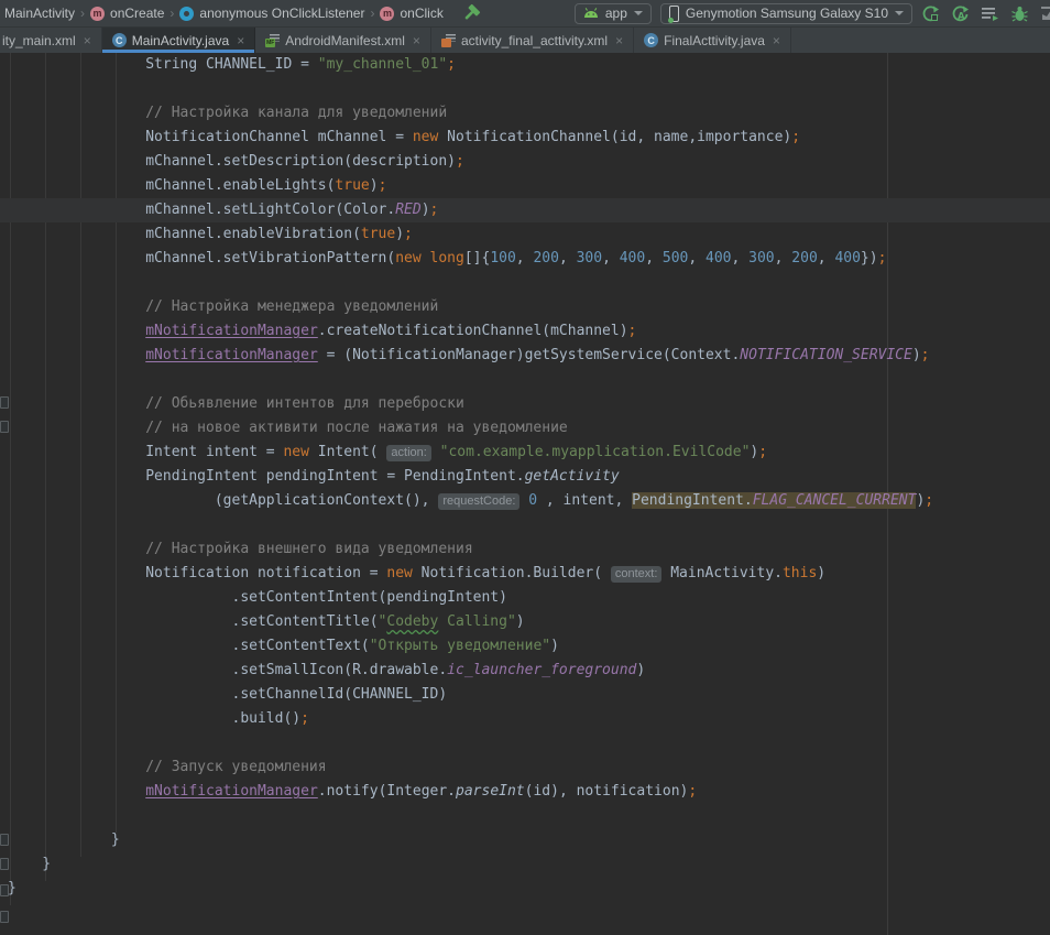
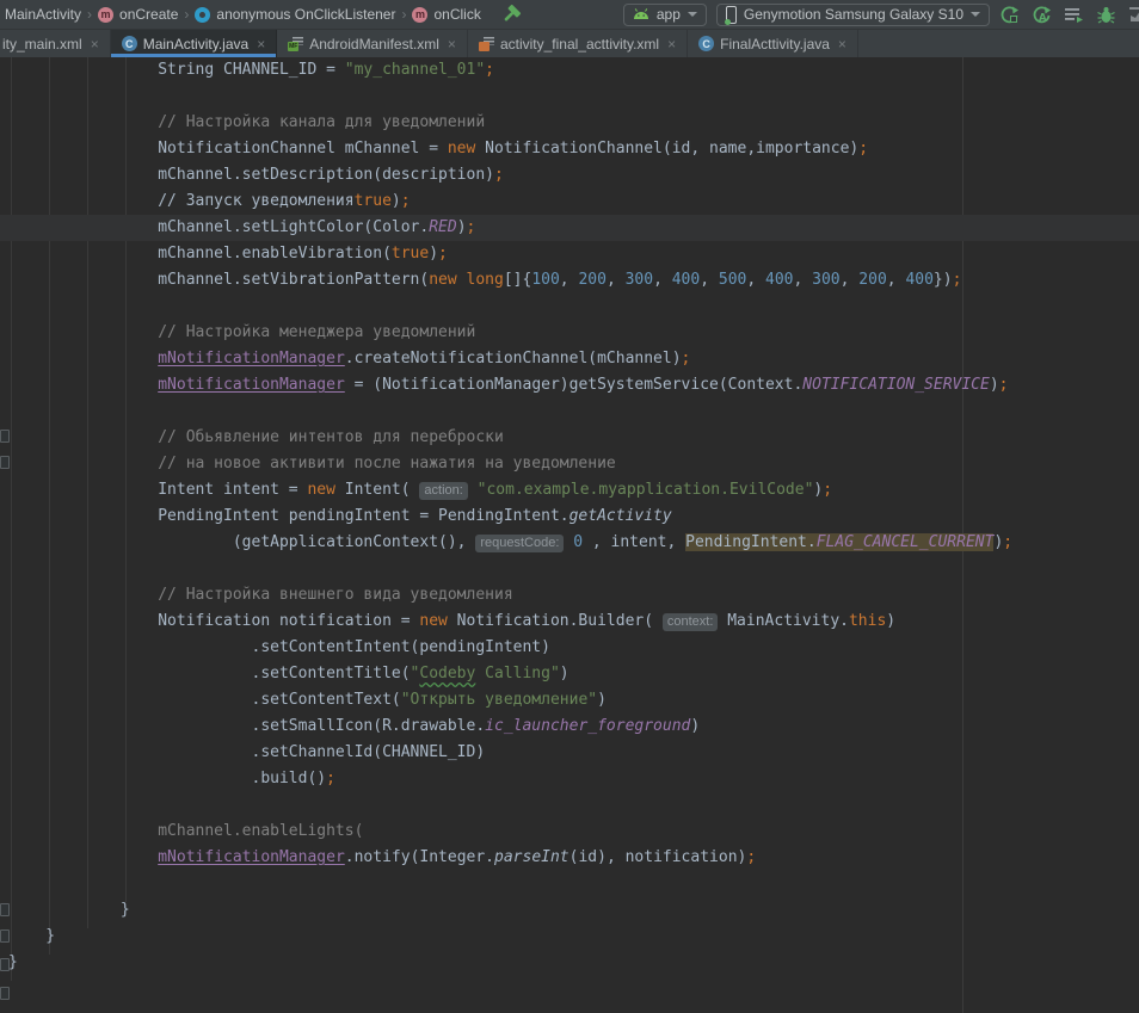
  MainActivity
  ›
  m
  onCreate
  ›
  anonymous OnClickListener
  ›
  m
  onClick
  app
  Genymotion Samsung Galaxy S10
  A
  ity_main.xml
  ×
  C
  MainActivity.java
  ×
  AndroidManifest.xml
  ×
  activity_final_acttivity.xml
  ×
  C
  FinalActtivity.java
  ×
  String CHANNEL_ID = "my_channel_01";
  // Настройка канала для уведомлений
  NotificationChannel mChannel = new NotificationChannel(id, name,importance);
  mChannel.setDescription(description);
- mChannel.enableLights(true);
+ // Запуск уведомленияtrue);
  mChannel.setLightColor(Color.RED);
  mChannel.enableVibration(true);
  mChannel.setVibrationPattern(new long[]{100, 200, 300, 400, 500, 400, 300, 200, 400});
  // Настройка менеджера уведомлений
  mNotificationManager.createNotificationChannel(mChannel);
  mNotificationManager = (NotificationManager)getSystemService(Context.NOTIFICATION_SERVICE);
  // Обьявление интентов для переброски
  // на новое активити после нажатия на уведомление
  Intent intent = new Intent( action: "com.example.myapplication.EvilCode");
  PendingIntent pendingIntent = PendingIntent.getActivity
  (getApplicationContext(), requestCode: 0 , intent, PendingIntent.FLAG_CANCEL_CURRENT);
  // Настройка внешнего вида уведомления
  Notification notification = new Notification.Builder( context: MainActivity.this)
  .setContentIntent(pendingIntent)
  .setContentTitle("Codeby Calling")
  .setContentText("Открыть уведомление")
  .setSmallIcon(R.drawable.ic_launcher_foreground)
  .setChannelId(CHANNEL_ID)
  .build();
- // Запуск уведомления
+ mChannel.enableLights(
  mNotificationManager.notify(Integer.parseInt(id), notification);
  }
  }
  }
